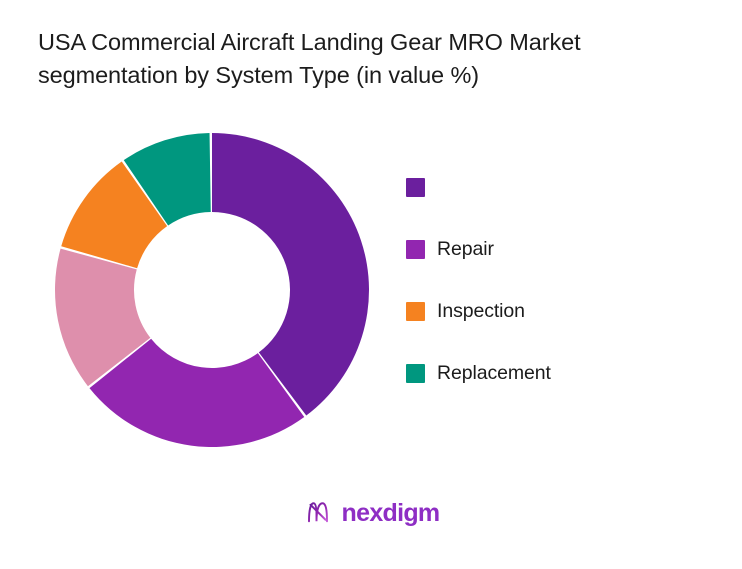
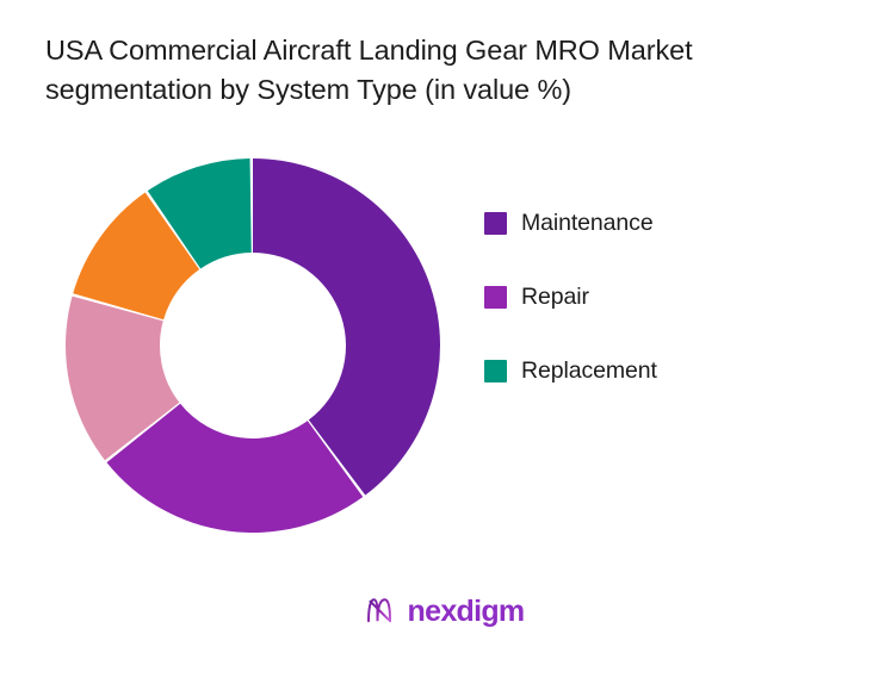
  USA Commercial Aircraft Landing Gear MRO Market
  segmentation by System Type (in value %)
+ Maintenance
  Repair
- Inspection
  Replacement
  nexdigm
